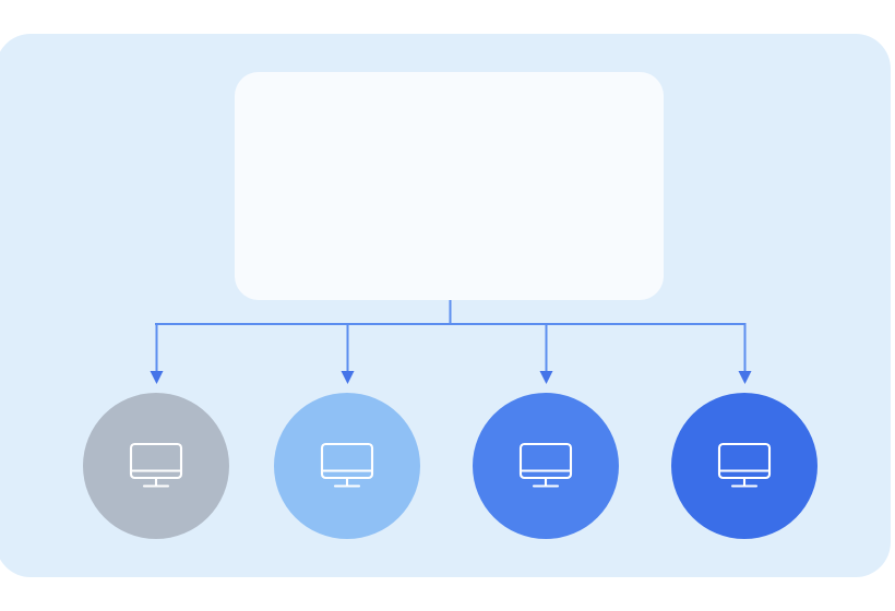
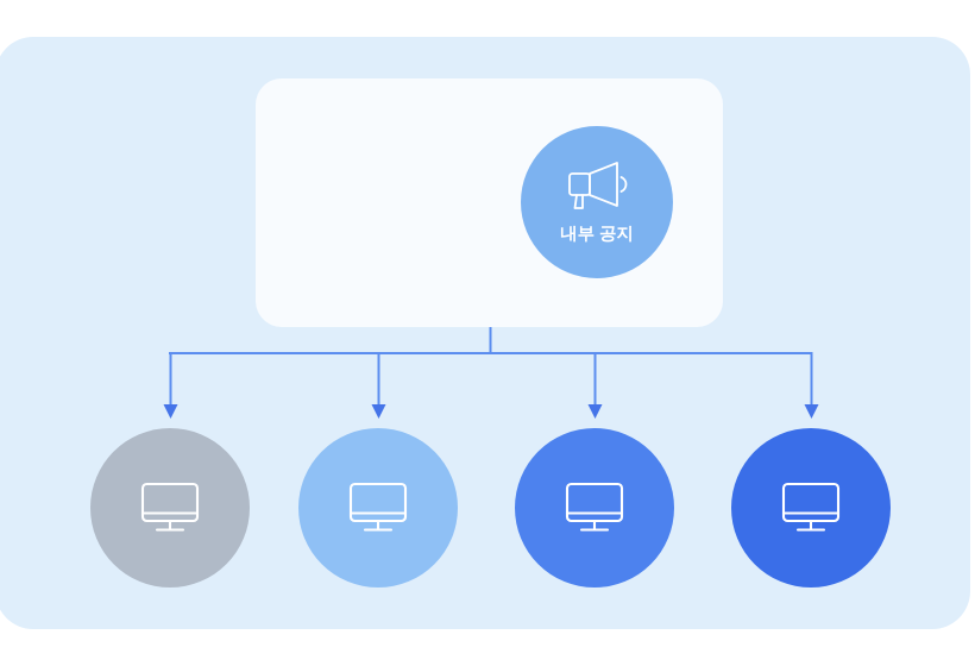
+ 내부 공지
